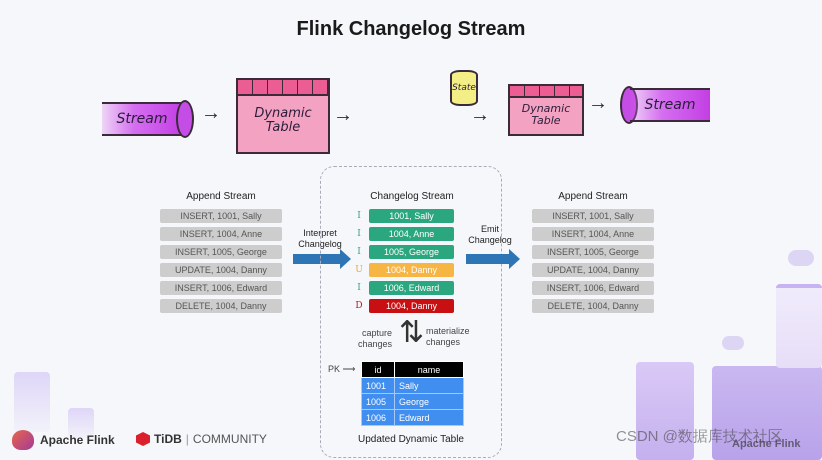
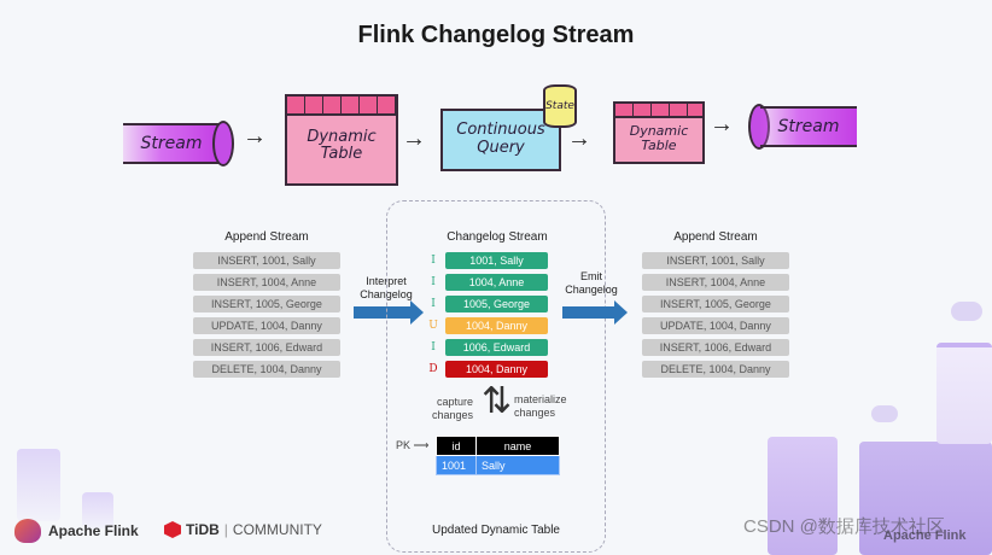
  Flink Changelog Stream
  Stream
  →
  Dynamic
  Table
  →
+ Continuous
+ Query
  State
  →
  Dynamic
  Table
  →
  Stream
  Append Stream
  INSERT, 1001, Sally
  INSERT, 1004, Anne
  INSERT, 1005, George
  UPDATE, 1004, Danny
  INSERT, 1006, Edward
  DELETE, 1004, Danny
  Interpret
  Changelog
  Changelog Stream
  I
  1001, Sally
  I
  1004, Anne
  I
  1005, George
  U
  1004, Danny
  I
  1006, Edward
  D
  1004, Danny
  Emit
  Changelog
  Append Stream
  INSERT, 1001, Sally
  INSERT, 1004, Anne
  INSERT, 1005, George
  UPDATE, 1004, Danny
  INSERT, 1006, Edward
  DELETE, 1004, Danny
  capture
  changes
  ⇅
  materialize
  changes
  PK ⟶
  id	name
  1001	Sally
- 1005	George
- 1006	Edward
  Updated Dynamic Table
  Apache Flink
  TiDB
  |
  COMMUNITY
  CSDN @数据库技术社区
  Apache Flink
